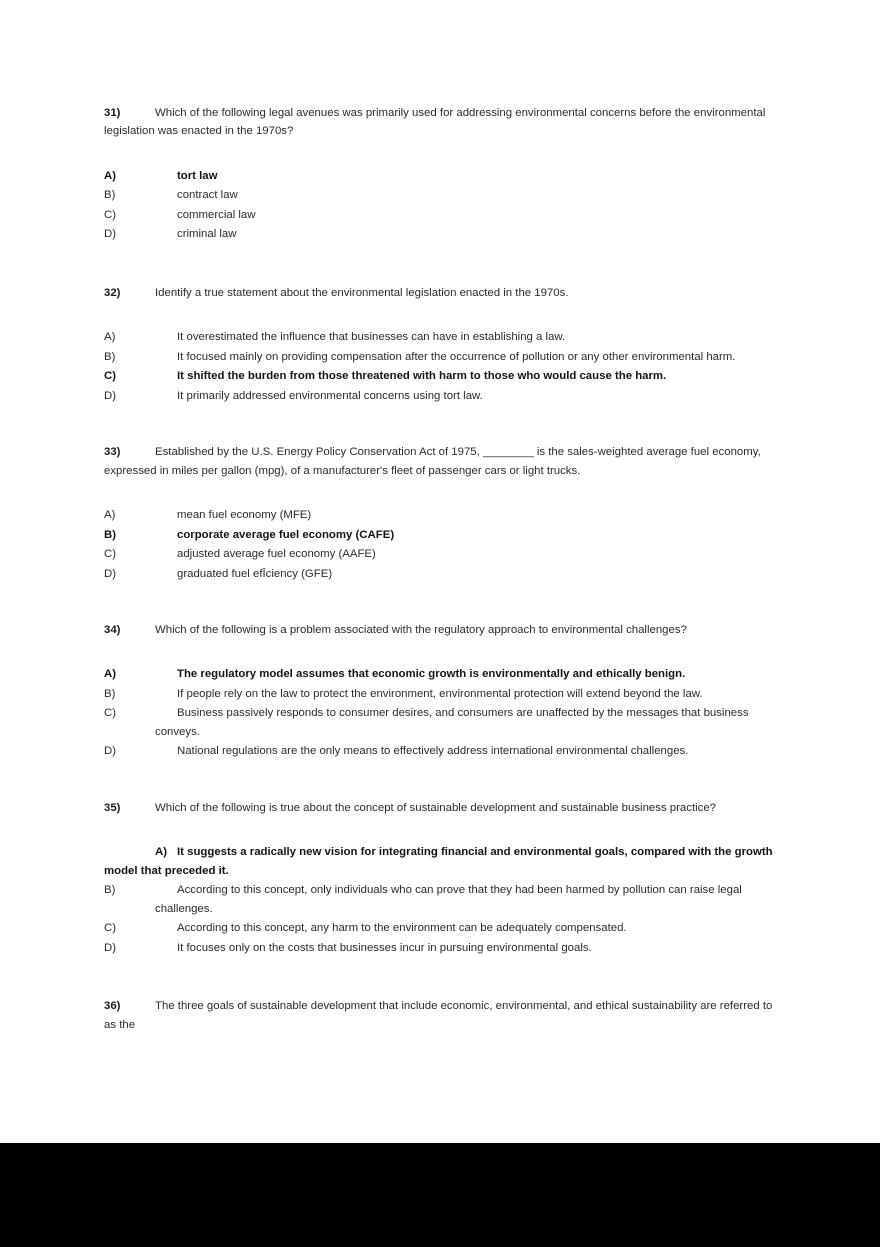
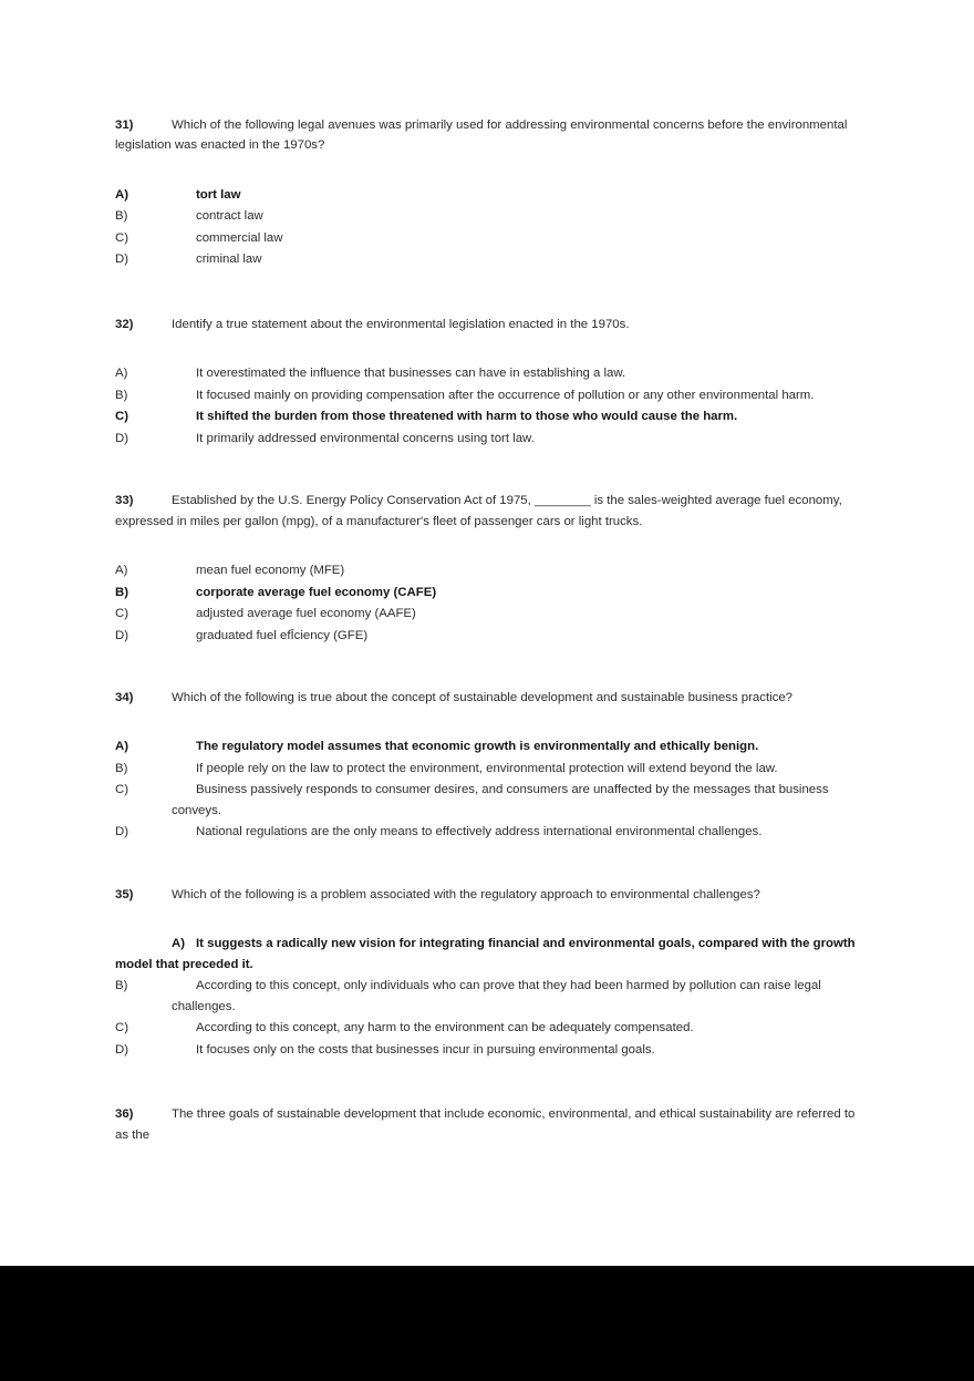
  31) Which of the following legal avenues was primarily used for addressing environmental concerns before the environmental legislation was enacted in the 1970s?
  A) tort law
  B) contract law
  C) commercial law
  D) criminal law
  32) Identify a true statement about the environmental legislation enacted in the 1970s.
  A) It overestimated the influence that businesses can have in establishing a law.
  B) It focused mainly on providing compensation after the occurrence of pollution or any other environmental harm.
  C) It shifted the burden from those threatened with harm to those who would cause the harm.
  D) It primarily addressed environmental concerns using tort law.
  33) Established by the U.S. Energy Policy Conservation Act of 1975, ________ is the sales-weighted average fuel economy, expressed in miles per gallon (mpg), of a manufacturer's fleet of passenger cars or light trucks.
  A) mean fuel economy (MFE)
  B) corporate average fuel economy (CAFE)
  C) adjusted average fuel economy (AAFE)
  D) graduated fuel efĪciency (GFE)
- 34) Which of the following is a problem associated with the regulatory approach to environmental challenges?
+ 34) Which of the following is true about the concept of sustainable development and sustainable business practice?
  A) The regulatory model assumes that economic growth is environmentally and ethically benign.
  B) If people rely on the law to protect the environment, environmental protection will extend beyond the law.
  C) Business passively responds to consumer desires, and consumers are unaffected by the messages that business conveys.
  D) National regulations are the only means to effectively address international environmental challenges.
- 35) Which of the following is true about the concept of sustainable development and sustainable business practice?
+ 35) Which of the following is a problem associated with the regulatory approach to environmental challenges?
  A) It suggests a radically new vision for integrating financial and environmental goals, compared with the growth model that preceded it.
  B) According to this concept, only individuals who can prove that they had been harmed by pollution can raise legal challenges.
  C) According to this concept, any harm to the environment can be adequately compensated.
  D) It focuses only on the costs that businesses incur in pursuing environmental goals.
  36) The three goals of sustainable development that include economic, environmental, and ethical sustainability are referred to as the
